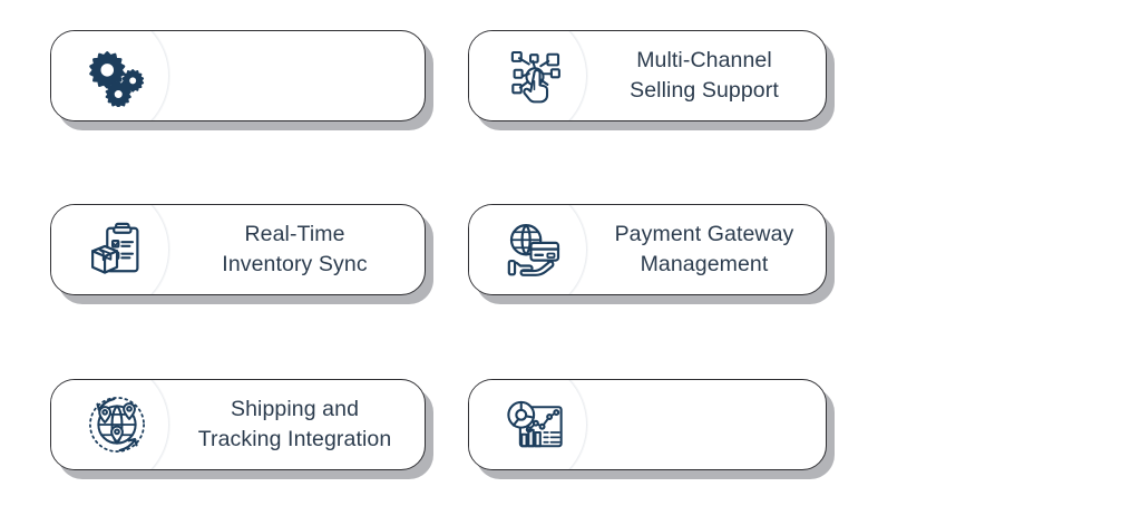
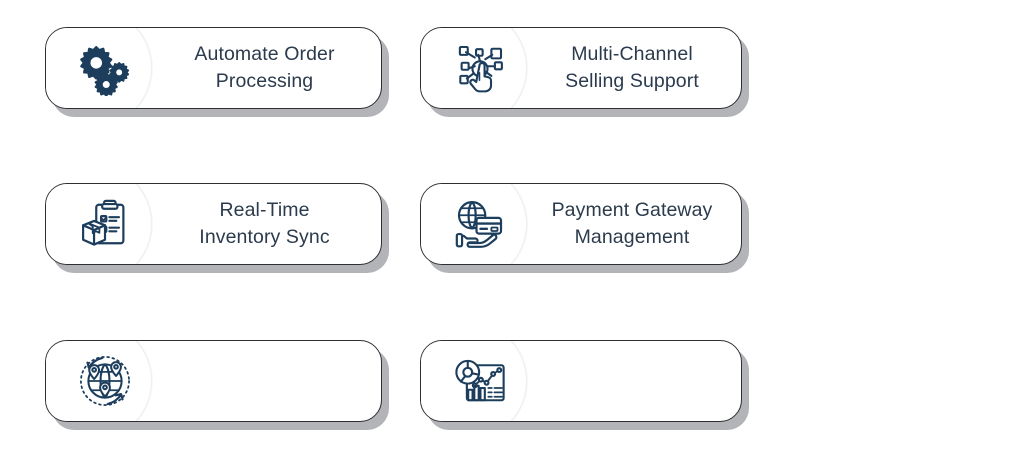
+ Automate Order
+ Processing
  Multi-Channel
  Selling Support
  Real-Time
  Inventory Sync
  Payment Gateway
  Management
- Shipping and
- Tracking Integration
